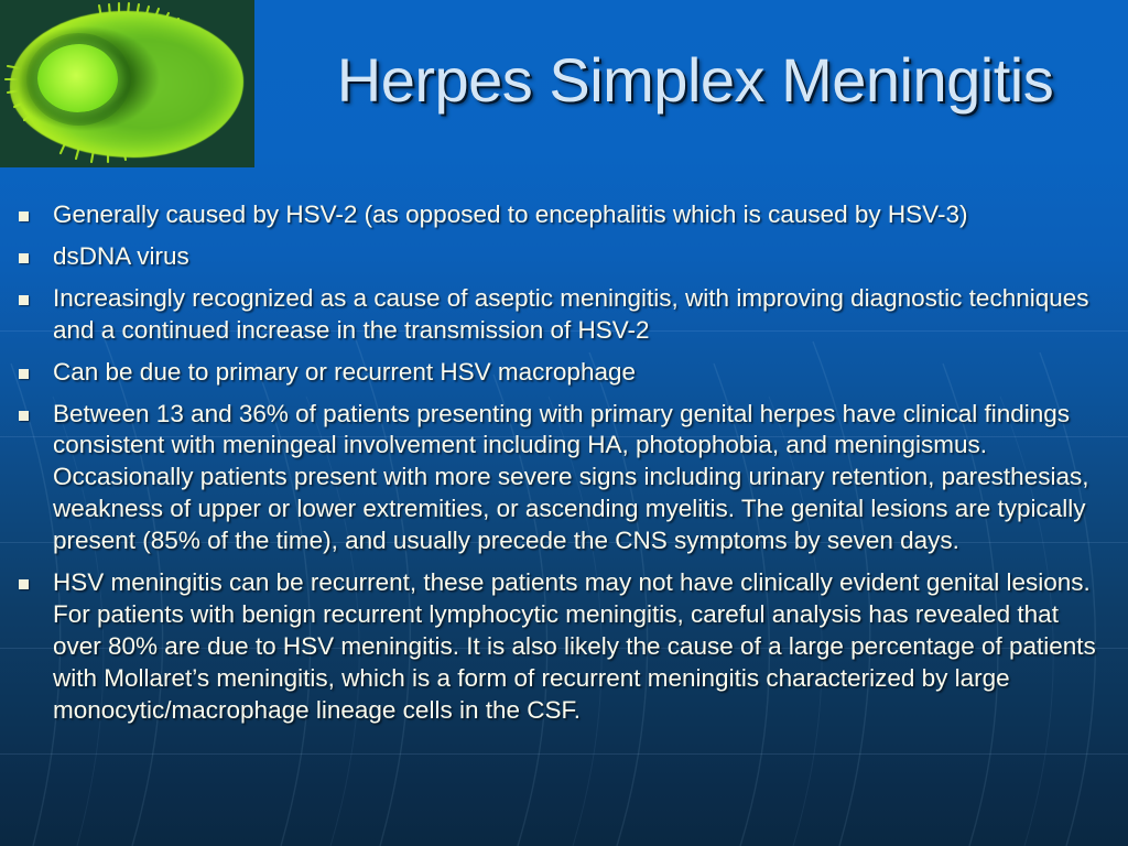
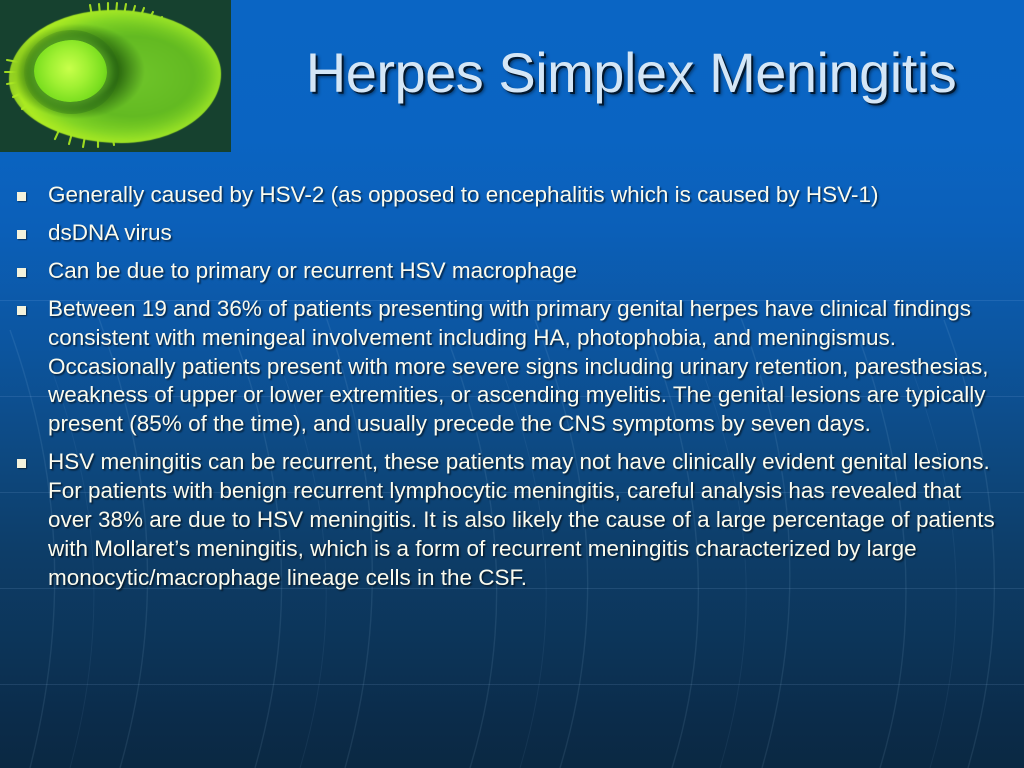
  Herpes Simplex Meningitis
- Generally caused by HSV-2 (as opposed to encephalitis which is caused by HSV-3)
+ Generally caused by HSV-2 (as opposed to encephalitis which is caused by HSV-1)
  dsDNA virus
- Increasingly recognized as a cause of aseptic meningitis, with improving diagnostic techniques and a continued increase in the transmission of HSV-2
  Can be due to primary or recurrent HSV macrophage
- Between 13 and 36% of patients presenting with primary genital herpes have clinical findings consistent with meningeal involvement including HA, photophobia, and meningismus. Occasionally patients present with more severe signs including urinary retention, paresthesias, weakness of upper or lower extremities, or ascending myelitis. The genital lesions are typically present (85% of the time), and usually precede the CNS symptoms by seven days.
+ Between 19 and 36% of patients presenting with primary genital herpes have clinical findings consistent with meningeal involvement including HA, photophobia, and meningismus. Occasionally patients present with more severe signs including urinary retention, paresthesias, weakness of upper or lower extremities, or ascending myelitis. The genital lesions are typically present (85% of the time), and usually precede the CNS symptoms by seven days.
- HSV meningitis can be recurrent, these patients may not have clinically evident genital lesions. For patients with benign recurrent lymphocytic meningitis, careful analysis has revealed that over 80% are due to HSV meningitis. It is also likely the cause of a large percentage of patients with Mollaret’s meningitis, which is a form of recurrent meningitis characterized by large monocytic/macrophage lineage cells in the CSF.
+ HSV meningitis can be recurrent, these patients may not have clinically evident genital lesions. For patients with benign recurrent lymphocytic meningitis, careful analysis has revealed that over 38% are due to HSV meningitis. It is also likely the cause of a large percentage of patients with Mollaret’s meningitis, which is a form of recurrent meningitis characterized by large monocytic/macrophage lineage cells in the CSF.
